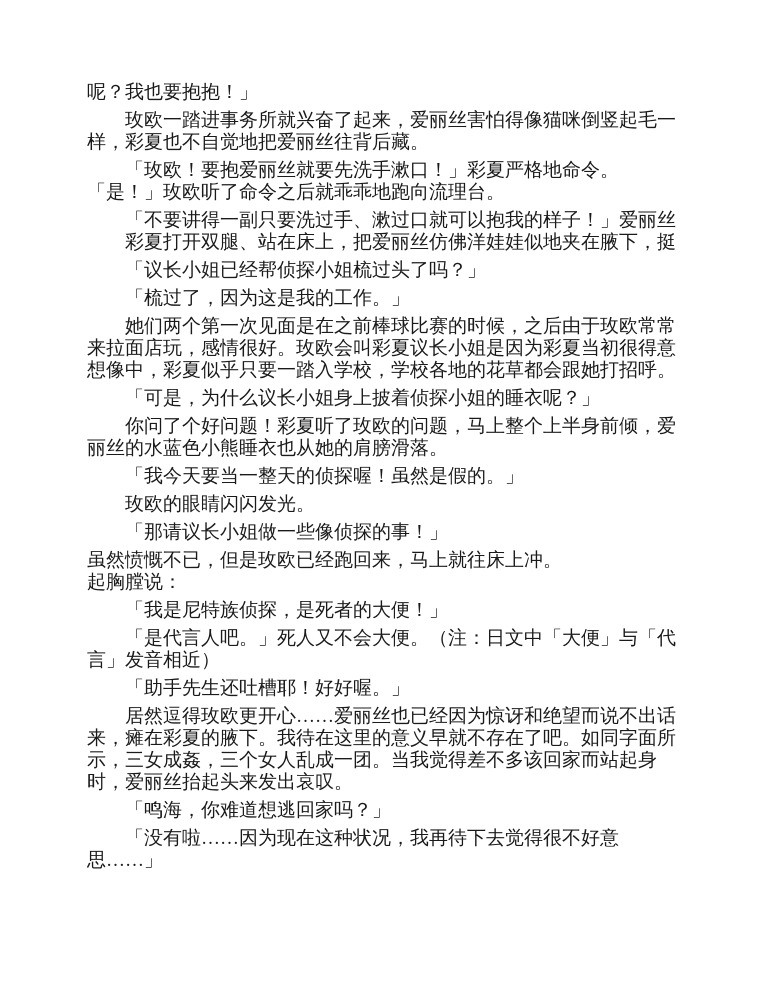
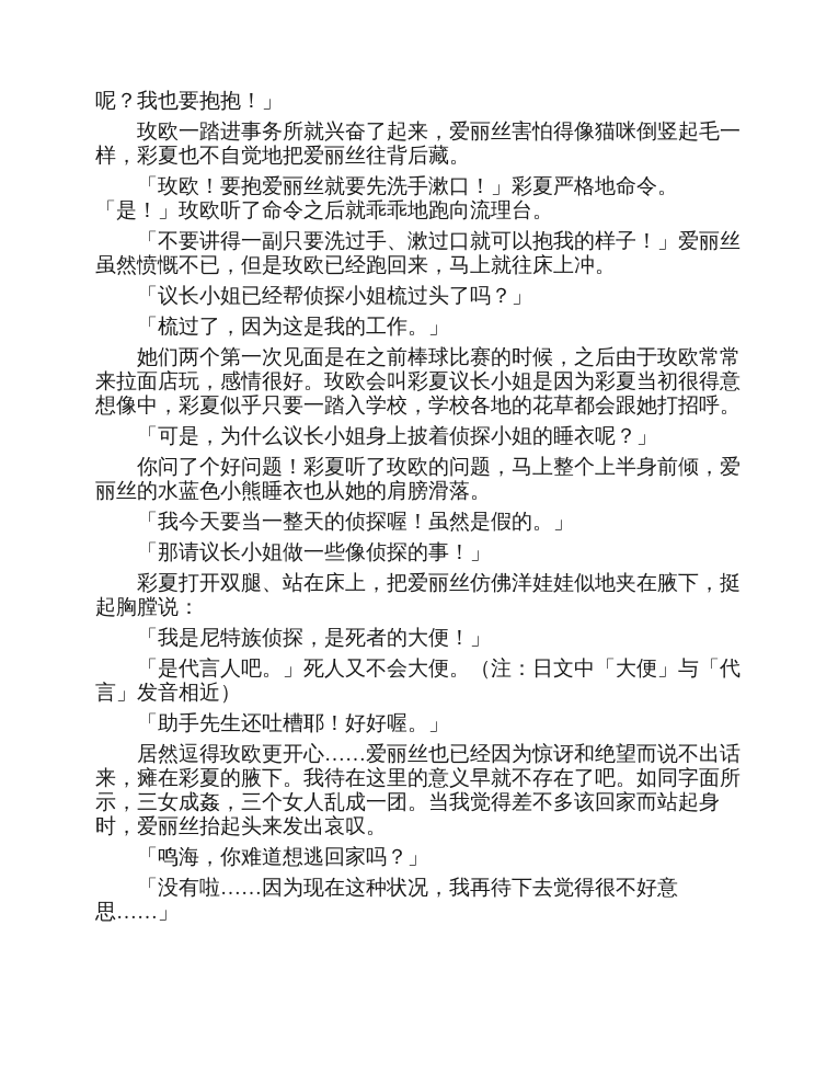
  呢？我也要抱抱！」
  玫欧一踏进事务所就兴奋了起来，爱丽丝害怕得像猫咪倒竖起毛一
  样，彩夏也不自觉地把爱丽丝往背后藏。
  「玫欧！要抱爱丽丝就要先洗手漱口！」彩夏严格地命令。
  「是！」玫欧听了命令之后就乖乖地跑向流理台。
  「不要讲得一副只要洗过手、漱过口就可以抱我的样子！」爱丽丝
- 彩夏打开双腿、站在床上，把爱丽丝仿佛洋娃娃似地夹在腋下，挺
+ 虽然愤慨不已，但是玫欧已经跑回来，马上就往床上冲。
  「议长小姐已经帮侦探小姐梳过头了吗？」
  「梳过了，因为这是我的工作。」
  她们两个第一次见面是在之前棒球比赛的时候，之后由于玫欧常常
  来拉面店玩，感情很好。玫欧会叫彩夏议长小姐是因为彩夏当初很得意
  想像中，彩夏似乎只要一踏入学校，学校各地的花草都会跟她打招呼。
  「可是，为什么议长小姐身上披着侦探小姐的睡衣呢？」
  你问了个好问题！彩夏听了玫欧的问题，马上整个上半身前倾，爱
  丽丝的水蓝色小熊睡衣也从她的肩膀滑落。
  「我今天要当一整天的侦探喔！虽然是假的。」
- 玫欧的眼睛闪闪发光。
  「那请议长小姐做一些像侦探的事！」
- 虽然愤慨不已，但是玫欧已经跑回来，马上就往床上冲。
+ 彩夏打开双腿、站在床上，把爱丽丝仿佛洋娃娃似地夹在腋下，挺
  起胸膛说：
  「我是尼特族侦探，是死者的大便！」
  「是代言人吧。」死人又不会大便。（注：日文中「大便」与「代
  言」发音相近）
  「助手先生还吐槽耶！好好喔。」
  居然逗得玫欧更开心……爱丽丝也已经因为惊讶和绝望而说不出话
  来，瘫在彩夏的腋下。我待在这里的意义早就不存在了吧。如同字面所
  示，三女成姦，三个女人乱成一团。当我觉得差不多该回家而站起身
  时，爱丽丝抬起头来发出哀叹。
  「鸣海，你难道想逃回家吗？」
  「没有啦……因为现在这种状况，我再待下去觉得很不好意
  思……」
